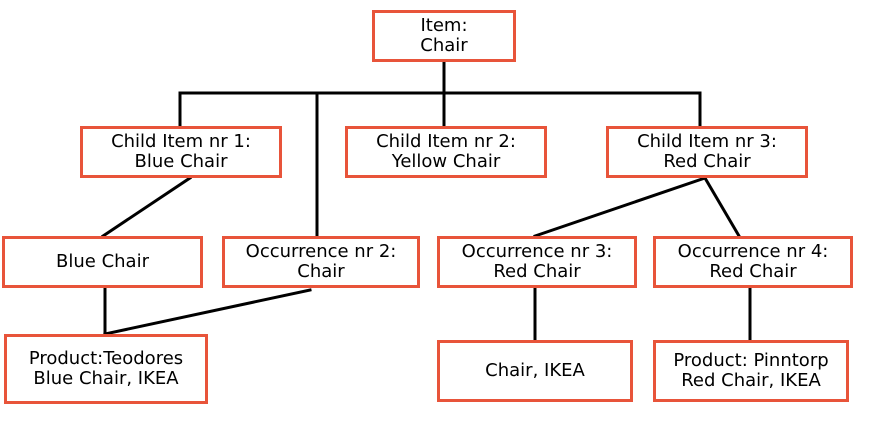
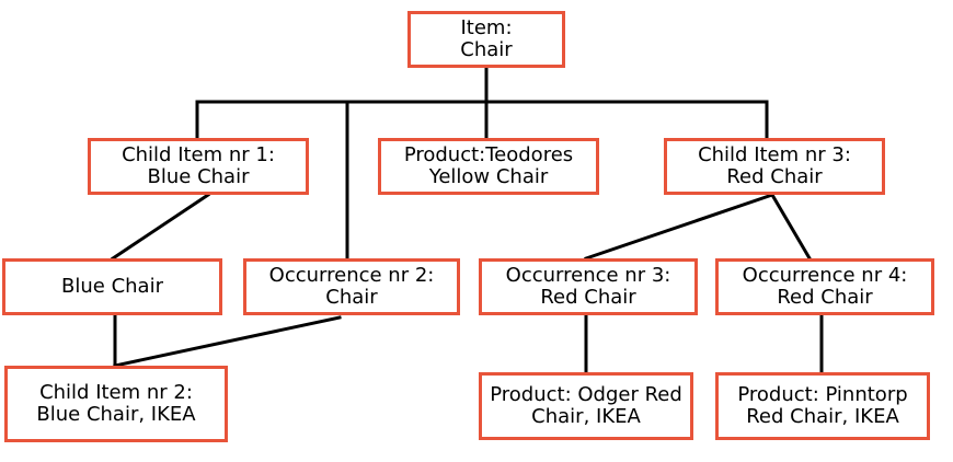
  Item:
  Chair
  Child Item nr 1:
  Blue Chair
- Child Item nr 2:
+ Product:Teodores
  Yellow Chair
  Child Item nr 3:
  Red Chair
  Blue Chair
  Occurrence nr 2:
  Chair
  Occurrence nr 3:
  Red Chair
  Occurrence nr 4:
  Red Chair
- Product:Teodores
+ Child Item nr 2:
  Blue Chair, IKEA
+ Product: Odger Red
  Chair, IKEA
  Product: Pinntorp
  Red Chair, IKEA
